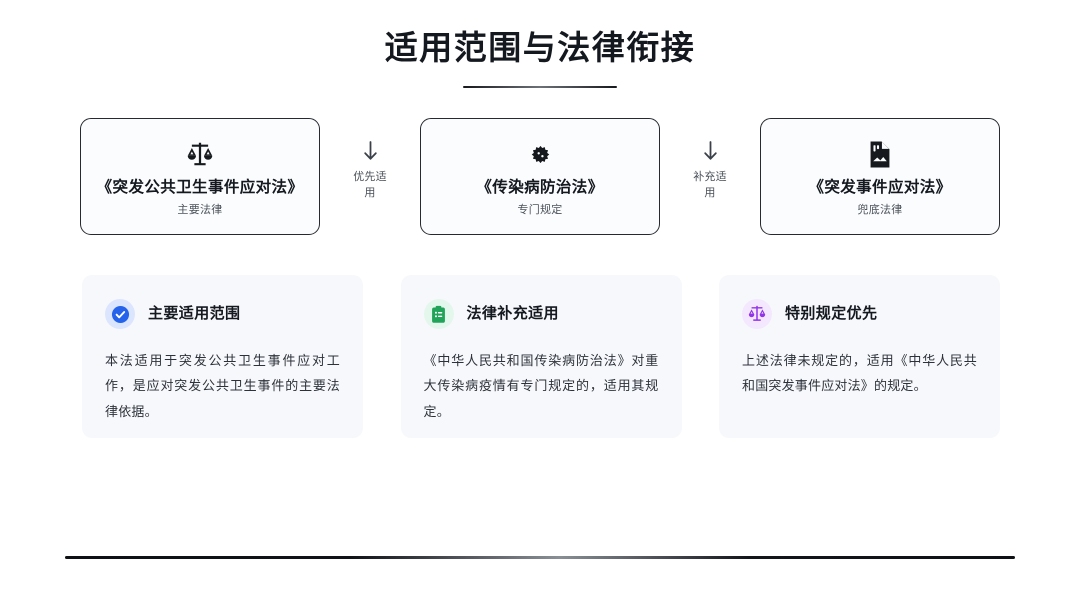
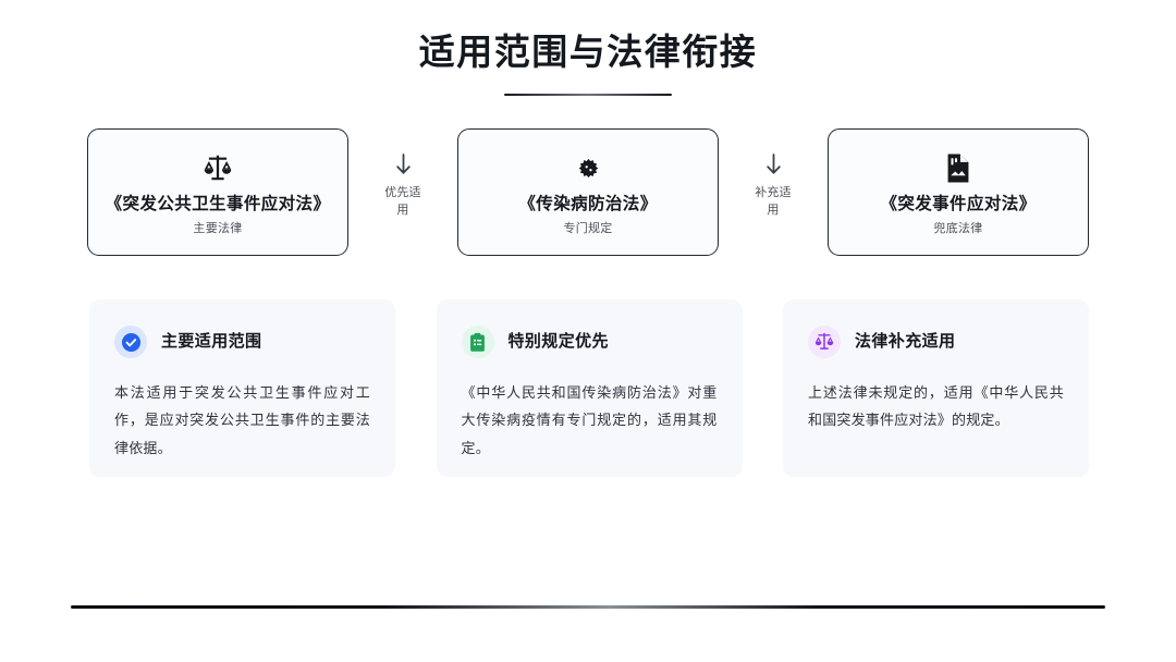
  适用范围与法律衔接
  《突发公共卫生事件应对法》
  主要法律
  优先适用
  《传染病防治法》
  专门规定
  补充适用
  《突发事件应对法》
  兜底法律
  主要适用范围
  本法适用于突发公共卫生事件应对工作，是应对突发公共卫生事件的主要法律依据。
- 法律补充适用
+ 特别规定优先
  《中华人民共和国传染病防治法》对重大传染病疫情有专门规定的，适用其规定。
- 特别规定优先
+ 法律补充适用
  上述法律未规定的，适用《中华人民共和国突发事件应对法》的规定。
